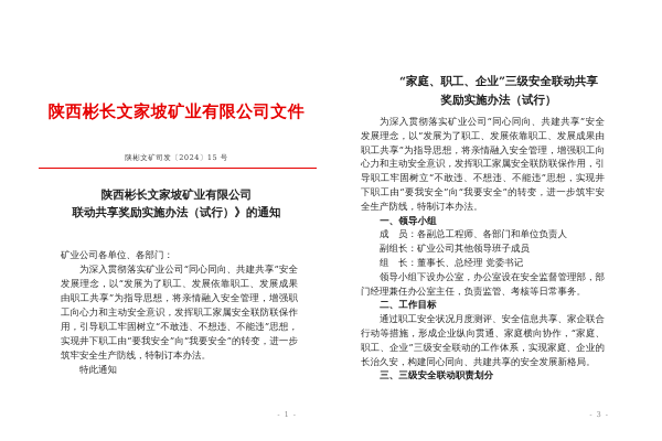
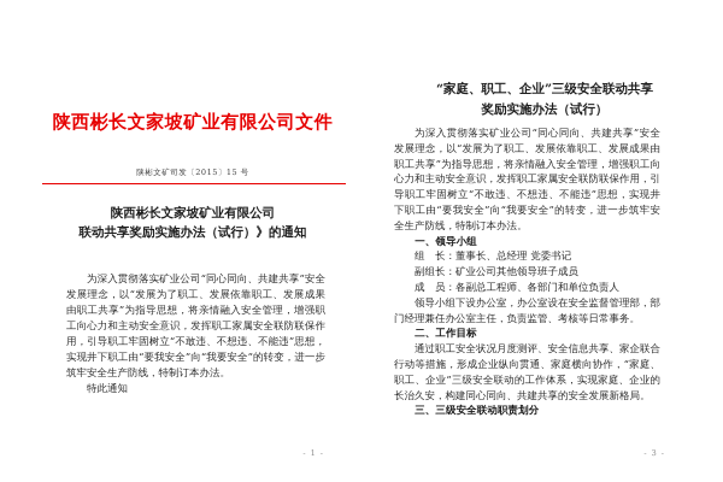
  陕西彬长文家坡矿业有限公司文件
- 陕彬文矿司发〔2024〕15 号
+ 陕彬文矿司发〔2015〕15 号
  陕西彬长文家坡矿业有限公司
  联动共享奖励实施办法（试行）》的通知
- 矿业公司各单位、各部门：
  为深入贯彻落实矿业公司“同心同向、共建共享”安全发展理念，以“发展为了职工、发展依靠职工、发展成果由职工共享”为指导思想，将亲情融入安全管理，增强职工向心力和主动安全意识，发挥职工家属安全联防联保作用，引导职工牢固树立“不敢违、不想违、不能违”思想，实现井下职工由“要我安全”向“我要安全”的转变，进一步筑牢安全生产防线，特制订本办法。
  特此通知
  - 1 -
  “家庭、职工、企业”三级安全联动共享
  奖励实施办法（试行）
  为深入贯彻落实矿业公司“同心同向、共建共享”安全发展理念，以“发展为了职工、发展依靠职工、发展成果由职工共享”为指导思想，将亲情融入安全管理，增强职工向心力和主动安全意识，发挥职工家属安全联防联保作用，引导职工牢固树立“不敢违、不想违、不能违”思想，实现井下职工由“要我安全”向“我要安全”的转变，进一步筑牢安全生产防线，特制订本办法。
  一、领导小组
- 成 员：各副总工程师、各部门和单位负责人
+ 组 长：董事长、总经理 党委书记
  副组长：矿业公司其他领导班子成员
- 组 长：董事长、总经理 党委书记
+ 成 员：各副总工程师、各部门和单位负责人
  领导小组下设办公室，办公室设在安全监督管理部，部门经理兼任办公室主任，负责监管、考核等日常事务。
  二、工作目标
  通过职工安全状况月度测评、安全信息共享、家企联合行动等措施，形成企业纵向贯通、家庭横向协作，“家庭、职工、企业”三级安全联动的工作体系，实现家庭、企业的长治久安，构建同心同向、共建共享的安全发展新格局。
  三、三级安全联动职责划分
  - 3 -
